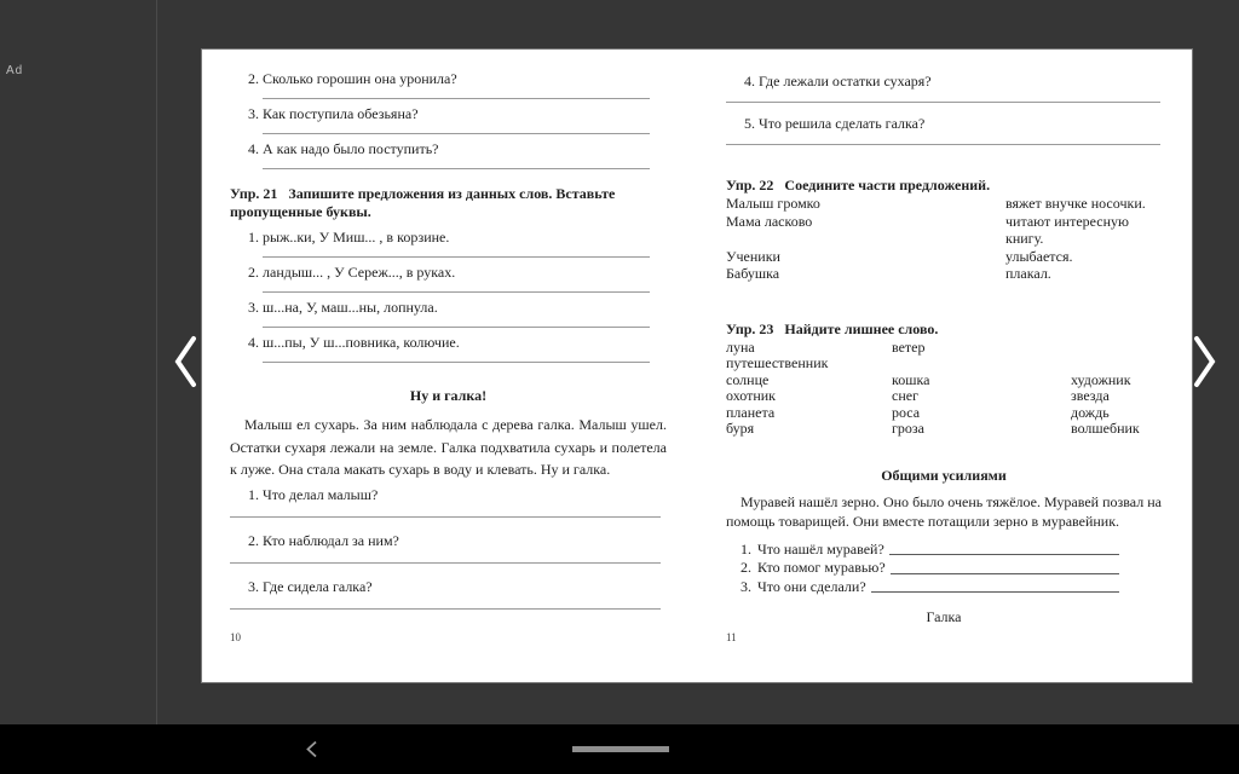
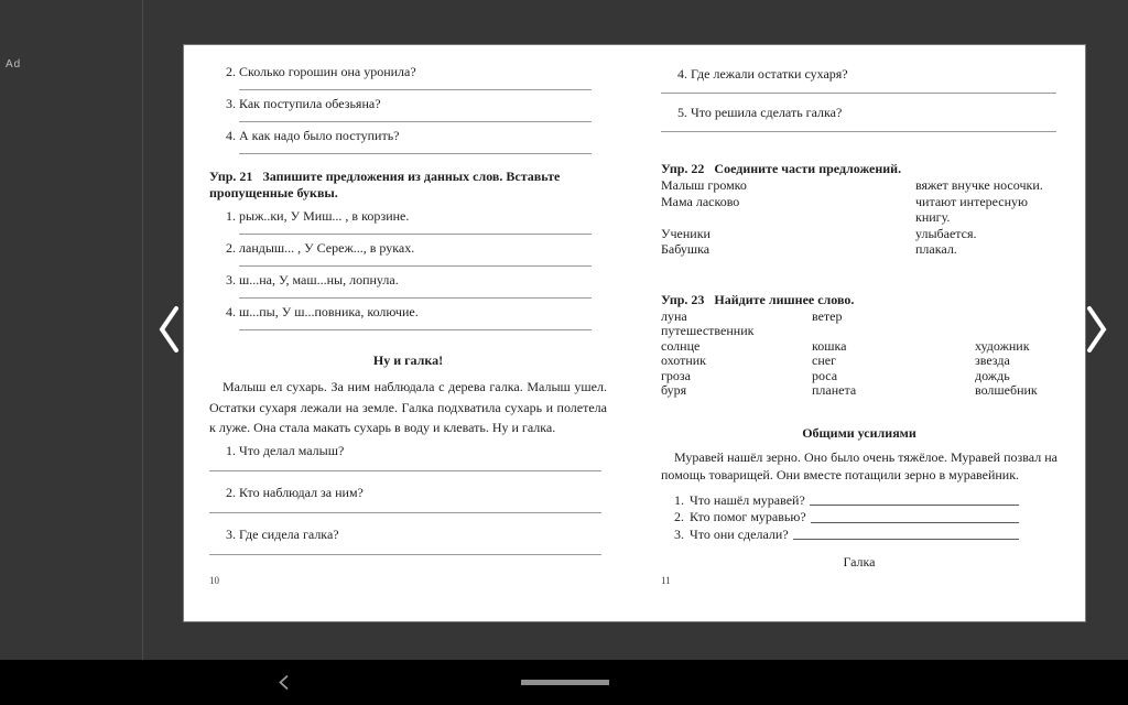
  Ad
  2. Сколько горошин она уронила?
  3. Как поступила обезьяна?
  4. А как надо было поступить?
  Упр. 21 Запишите предложения из данных слов. Вставьте пропущенные буквы.
  1. рыж..ки, У Миш... , в корзине.
  2. ландыш... , У Сереж..., в руках.
  3. ш...на, У, маш...ны, лопнула.
  4. ш...пы, У ш...повника, колючие.
  Ну и галка!
  Малыш ел сухарь. За ним наблюдала с дерева галка. Малыш ушел. Остатки сухаря лежали на земле. Галка подхватила сухарь и полетела к луже. Она стала макать сухарь в воду и клевать. Ну и галка.
  1. Что делал малыш?
  2. Кто наблюдал за ним?
  3. Где сидела галка?
  10
  4. Где лежали остатки сухаря?
  5. Что решила сделать галка?
  Упр. 22 Соедините части предложений.
  Малыш громко
  вяжет внучке носочки.
  Мама ласково
  читают интересную книгу.
  Ученики
  улыбается.
  Бабушка
  плакал.
  Упр. 23 Найдите лишнее слово.
  луна
  ветер
  путешественник
  солнце
  кошка
  художник
  охотник
  снег
  звезда
- планета
+ гроза
  роса
  дождь
  буря
- гроза
+ планета
  волшебник
  Общими усилиями
  Муравей нашёл зерно. Оно было очень тяжёлое. Муравей позвал на помощь товарищей. Они вместе потащили зерно в муравейник.
  1.
  Что нашёл муравей?
  2.
  Кто помог муравью?
  3.
  Что они сделали?
  Галка
  11
